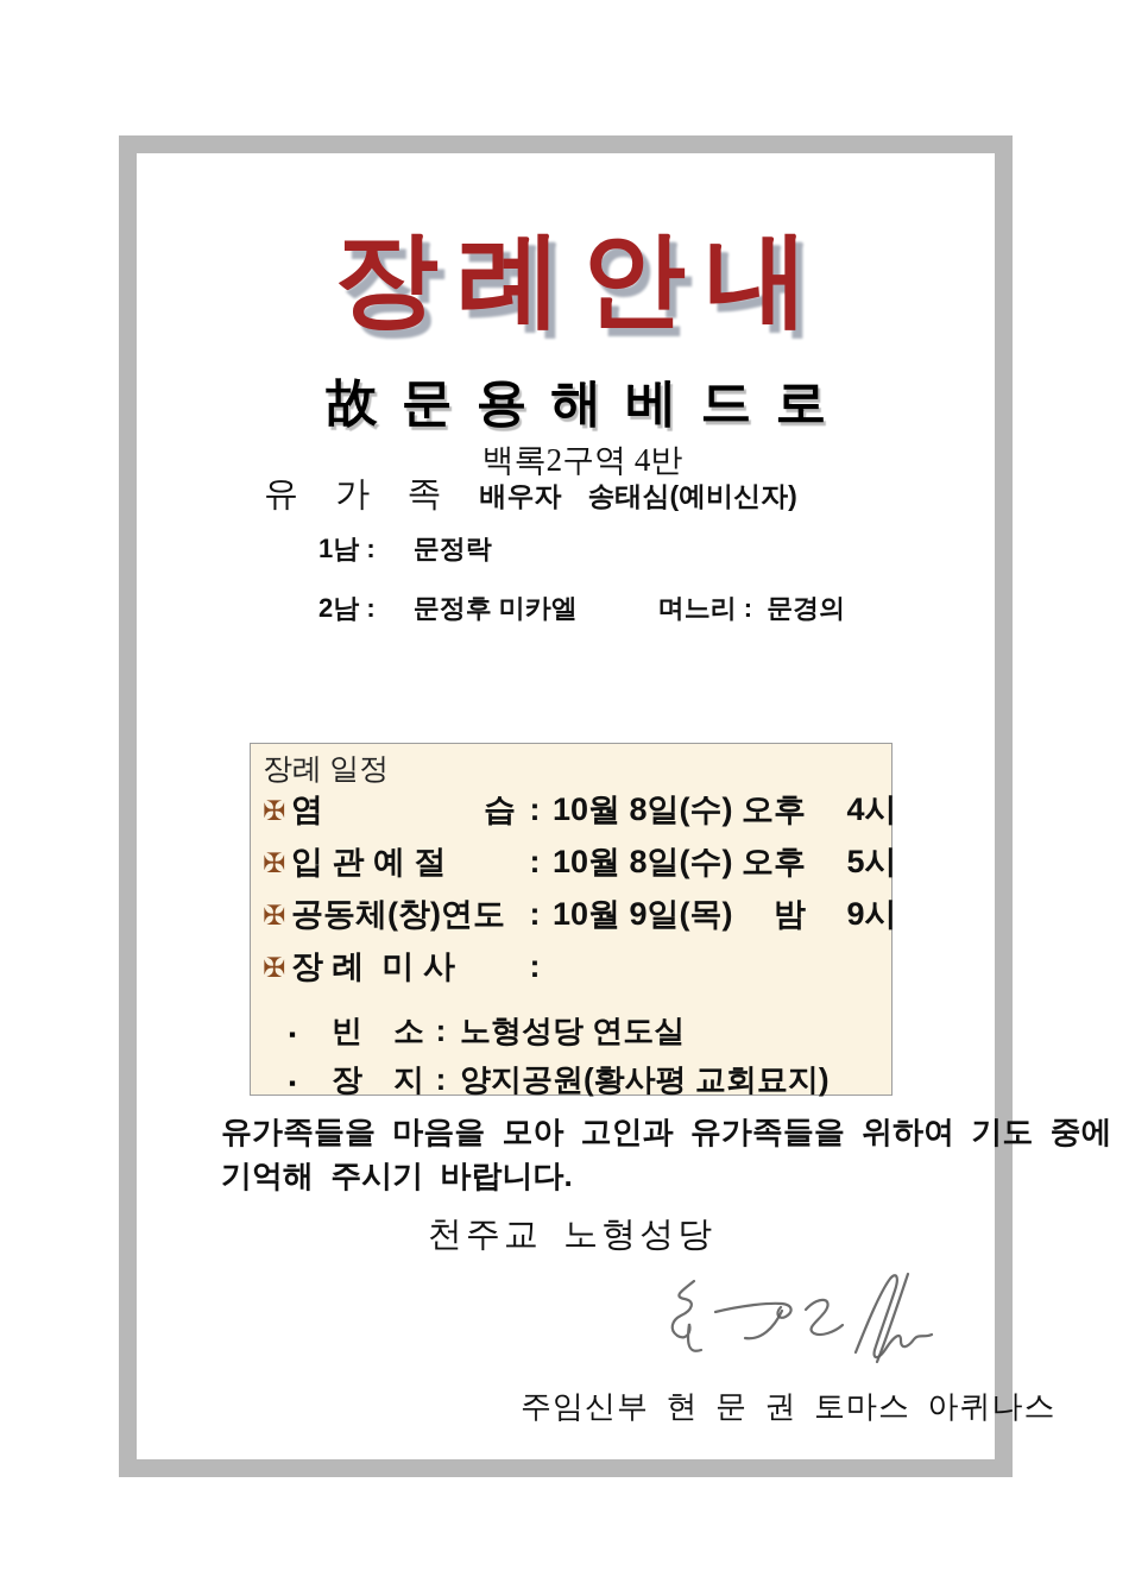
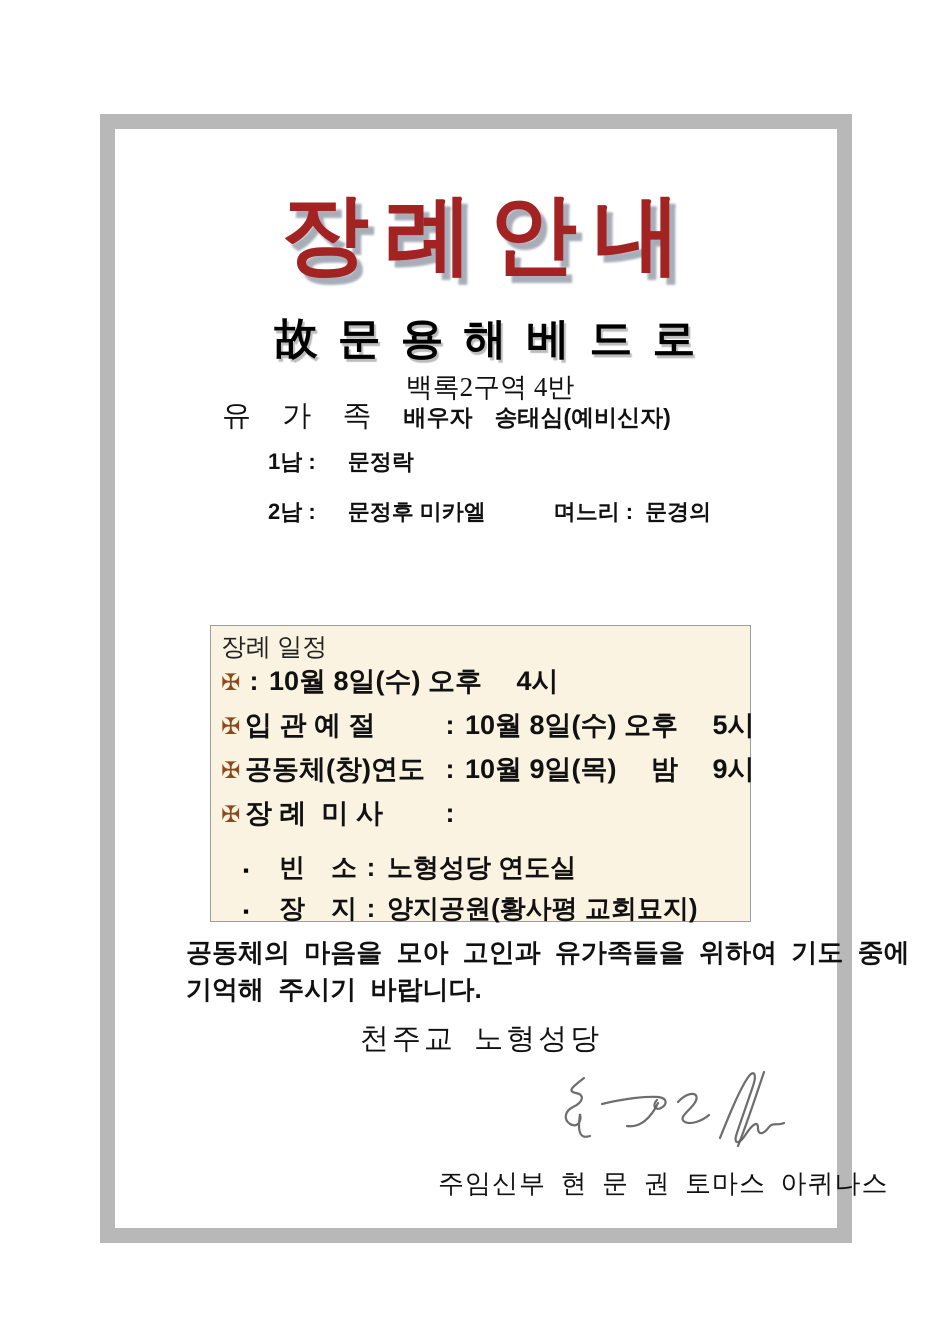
  장례안내
  故 문 용 해 베 드 로
  백록2구역 4반
  유 가 족
  배우자
  송태심(예비신자)
  1남 :
  문정락
  2남 :
  문정후 미카엘
  며느리 :
  문경의
  장례 일정
  ✠
- 염 습
  :
  10월 8일(수) 오후 4시
  ✠
  입 관 예 절
  :
  10월 8일(수) 오후 5시
  ✠
  공동체(창)연도
  :
  10월 9일(목) 밤 9시
  ✠
  장 례 미 사
  :
  ▪
  빈 소
  :
  노형성당 연도실
  ▪
  장 지
  :
  양지공원(황사평 교회묘지)
- 유가족들을 마음을 모아 고인과 유가족들을 위하여 기도 중에
+ 공동체의 마음을 모아 고인과 유가족들을 위하여 기도 중에
  기억해 주시기 바랍니다.
  천주교 노형성당
  주임신부 현 문 권 토마스 아퀴나스
